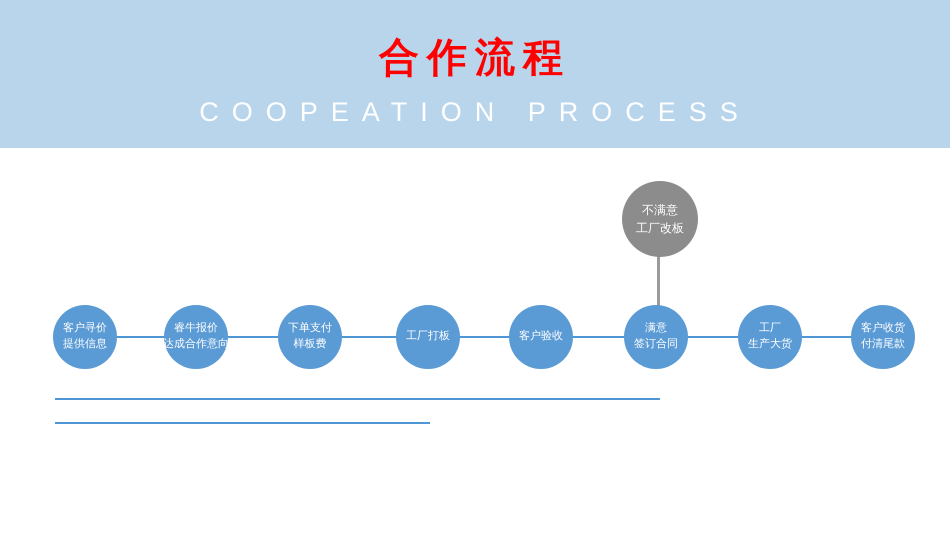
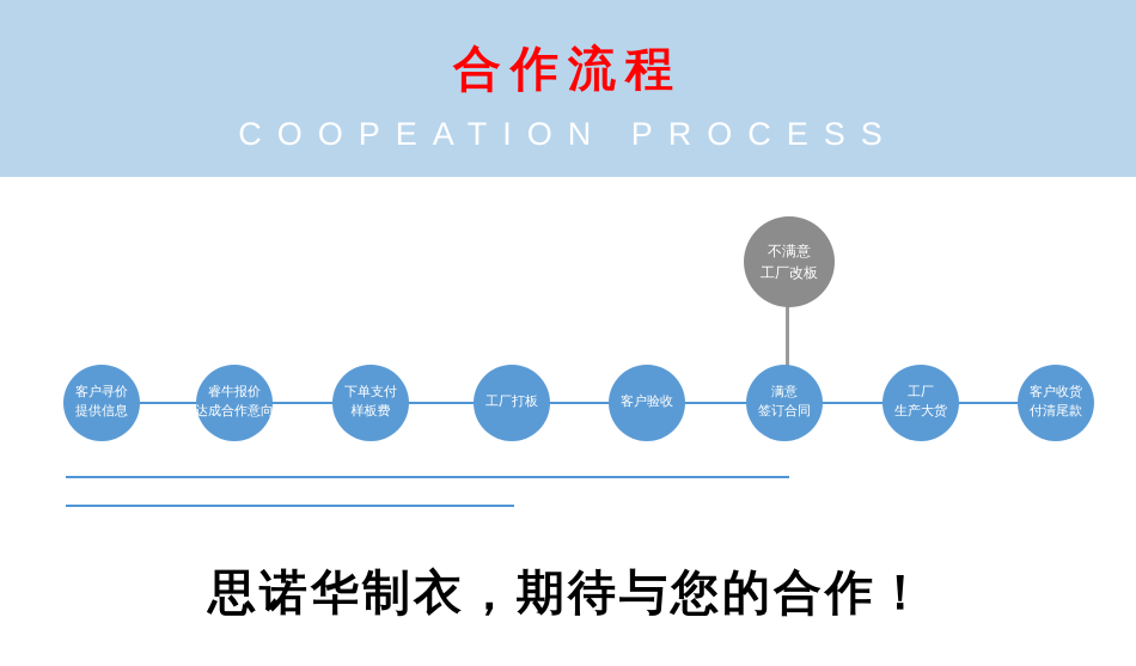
  合作流程
  COOPEATION PROCESS
  不满意
  工厂改板
  客户寻价
  提供信息
  睿牛报价
  达成合作意向
  下单支付
  样板费
  工厂打板
  客户验收
  满意
  签订合同
  工厂
  生产大货
  客户收货
  付清尾款
+ 思诺华制衣，期待与您的合作！
